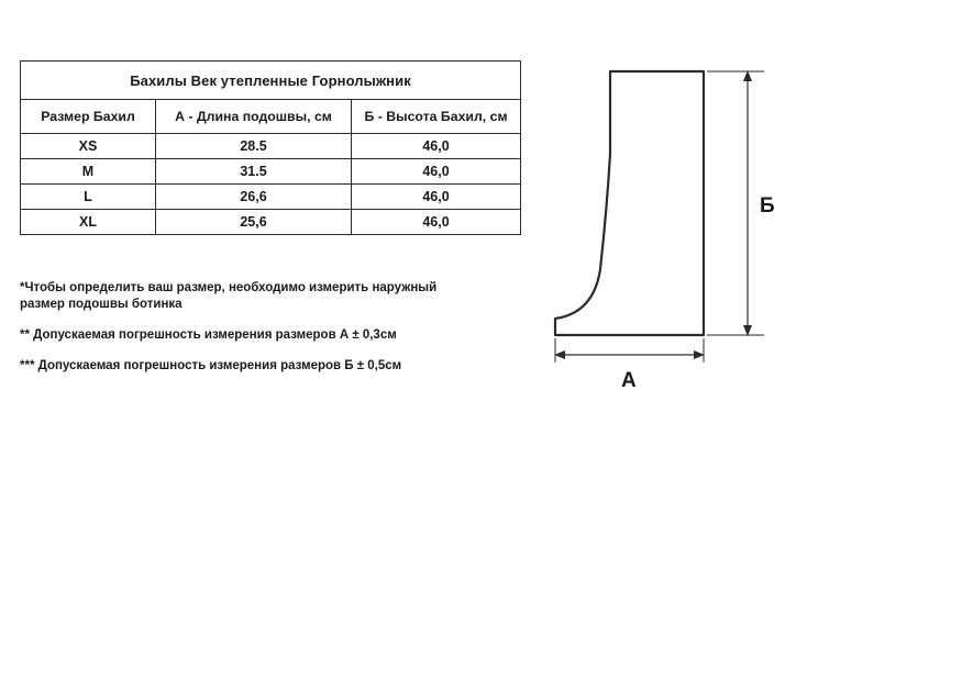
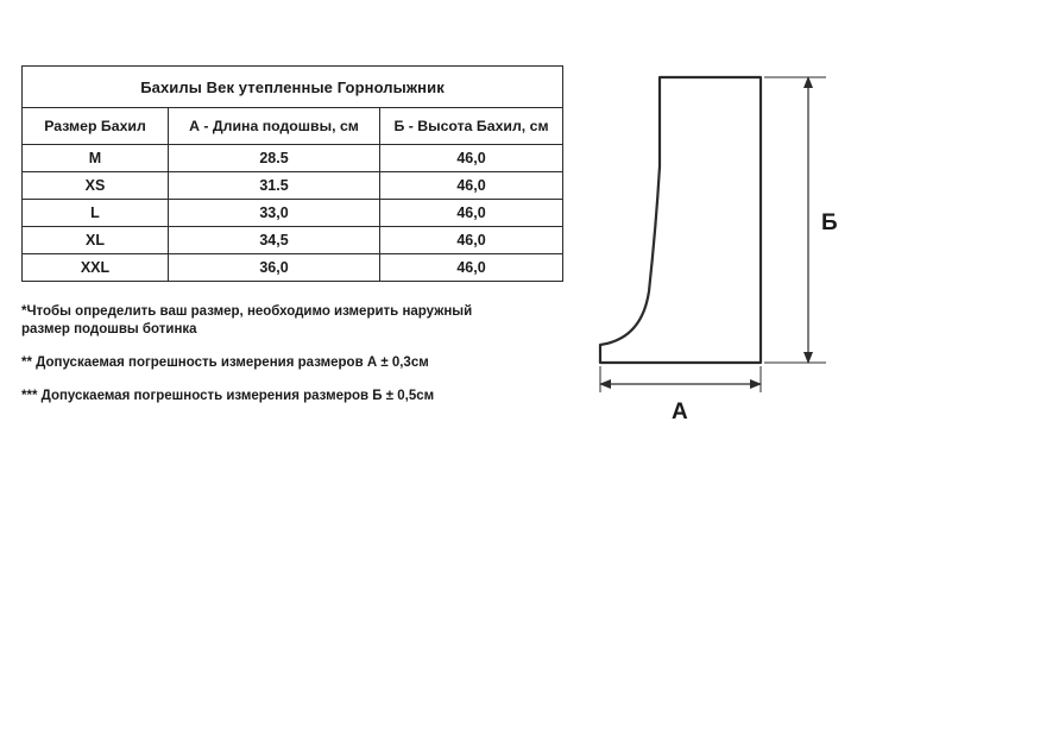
  Бахилы Век утепленные Горнолыжник
  Размер Бахил	А - Длина подошвы, см	Б - Высота Бахил, см
- XS	28.5	46,0
+ M	28.5	46,0
- M	31.5	46,0
+ XS	31.5	46,0
- L	26,6	46,0
+ L	33,0	46,0
- XL	25,6	46,0
+ XL	34,5	46,0
+ XXL	36,0	46,0
  *Чтобы определить ваш размер, необходимо измерить наружный размер подошвы ботинка
  ** Допускаемая погрешность измерения размеров А ± 0,3см
  *** Допускаемая погрешность измерения размеров Б ± 0,5см
  Б
  А
